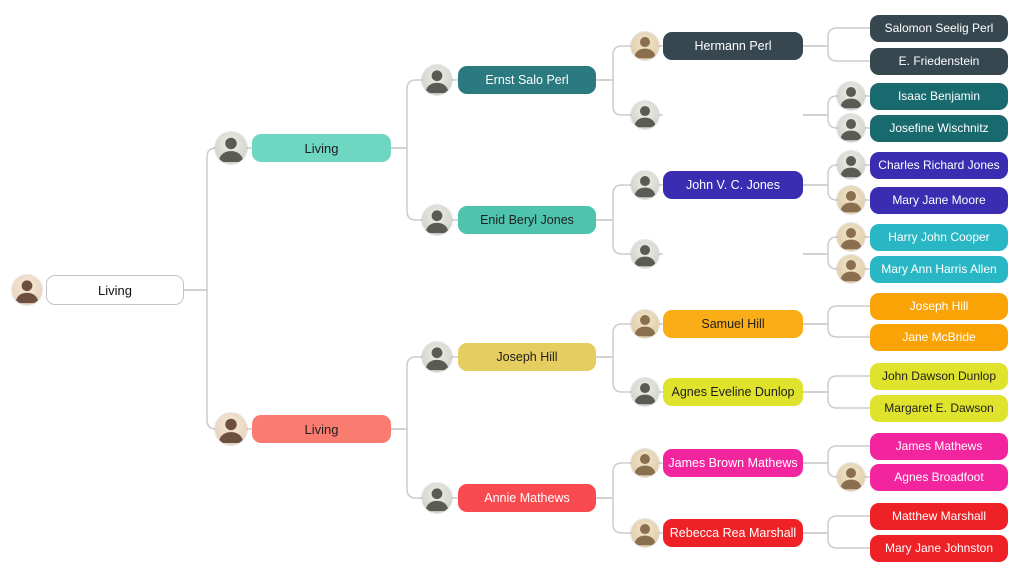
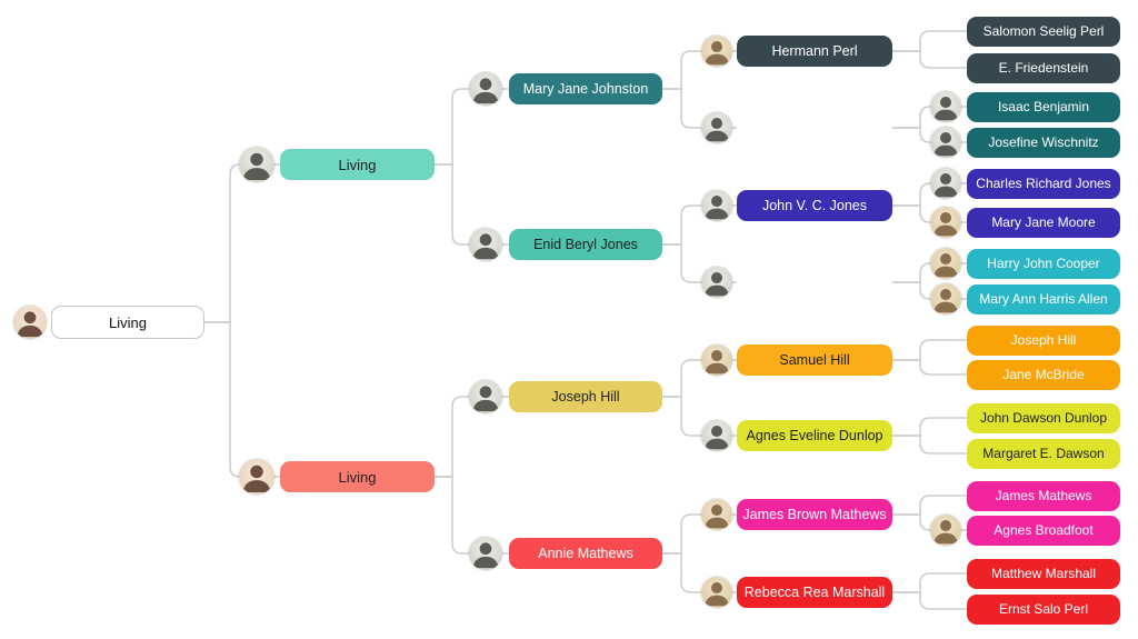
  Living
  Living
  Living
- Ernst Salo Perl
+ Mary Jane Johnston
  Enid Beryl Jones
  Joseph Hill
  Annie Mathews
  Hermann Perl
  John V. C. Jones
  Samuel Hill
  Agnes Eveline Dunlop
  James Brown Mathews
  Rebecca Rea Marshall
  Salomon Seelig Perl
  E. Friedenstein
  Isaac Benjamin
  Josefine Wischnitz
  Charles Richard Jones
  Mary Jane Moore
  Harry John Cooper
  Mary Ann Harris Allen
  Joseph Hill
  Jane McBride
  John Dawson Dunlop
  Margaret E. Dawson
  James Mathews
  Agnes Broadfoot
  Matthew Marshall
- Mary Jane Johnston
+ Ernst Salo Perl
